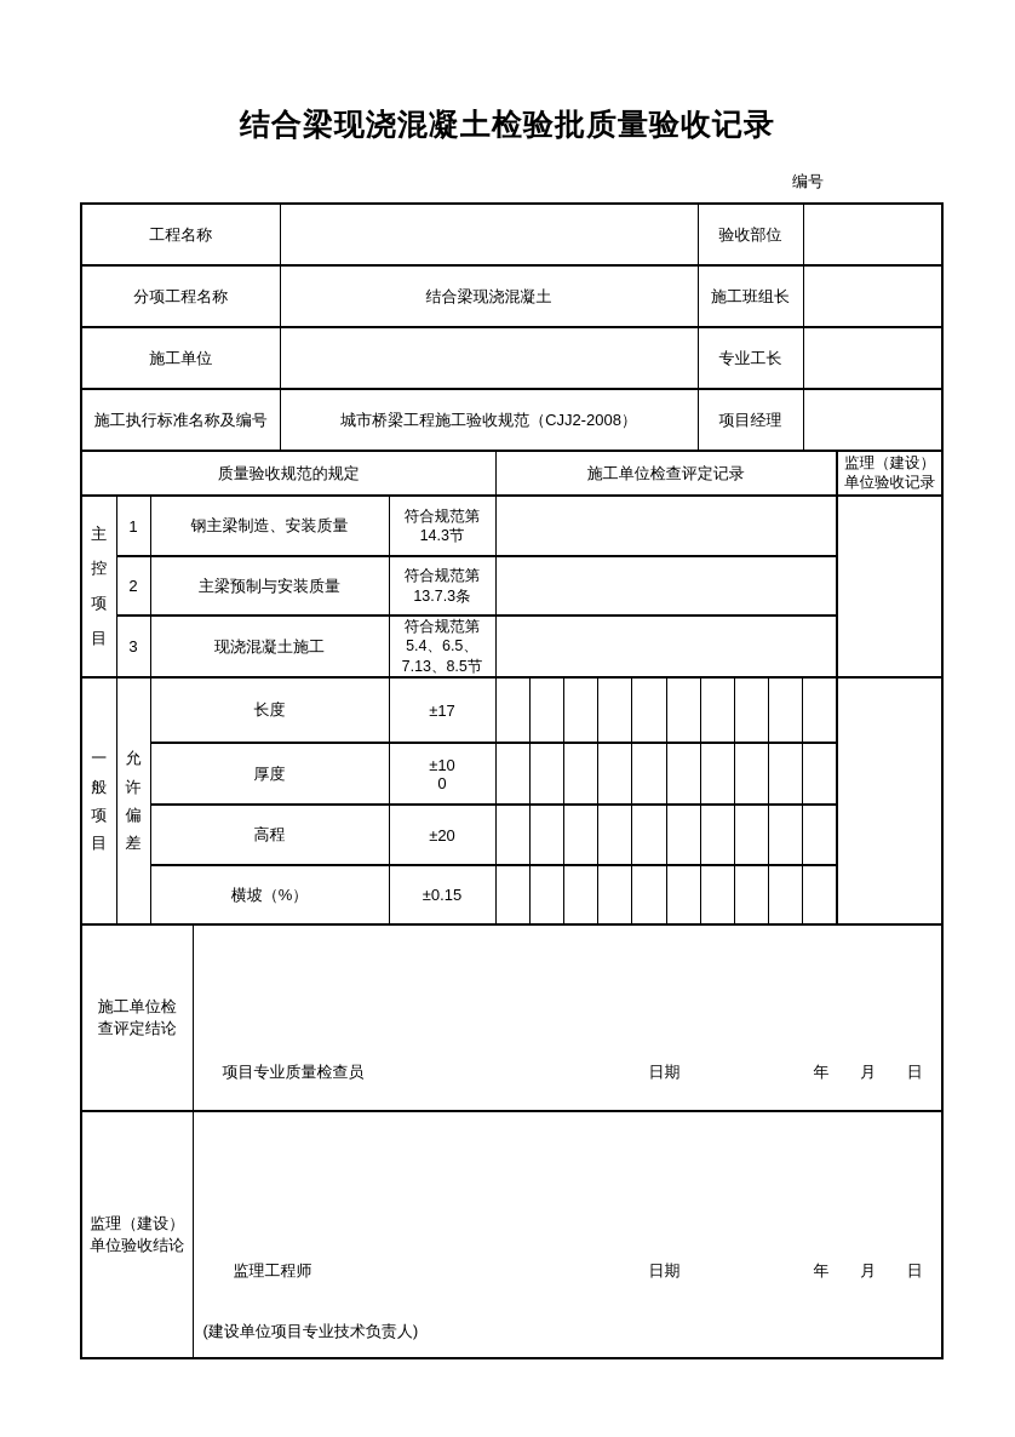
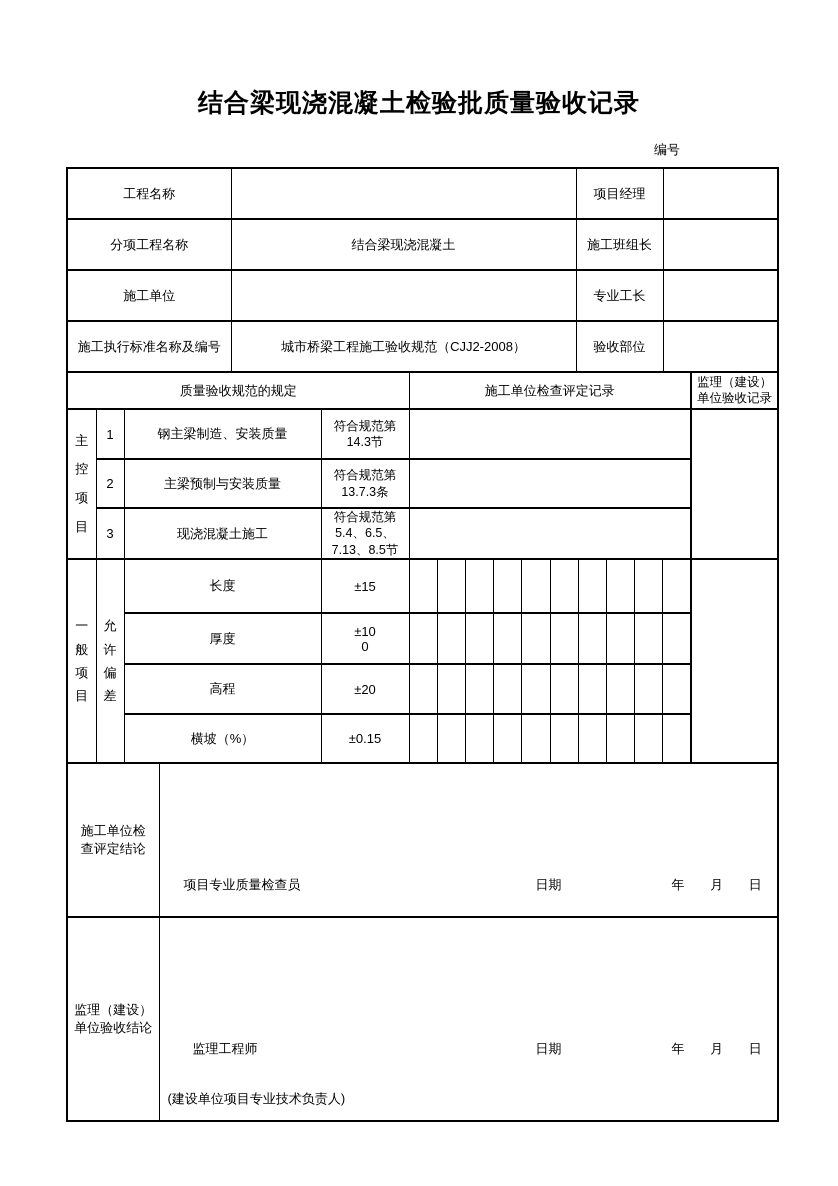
  结合梁现浇混凝土检验批质量验收记录
  编号
- 工程名称		验收部位
+ 工程名称		项目经理
  分项工程名称	结合梁现浇混凝土	施工班组长
  施工单位		专业工长
- 施工执行标准名称及编号	城市桥梁工程施工验收规范（CJJ2-2008）	项目经理
+ 施工执行标准名称及编号	城市桥梁工程施工验收规范（CJJ2-2008）	验收部位
  质量验收规范的规定	施工单位检查评定记录	监理（建设） 单位验收记录
  主控项目	1	钢主梁制造、安装质量	符合规范第 14.3节
  2	主梁预制与安装质量	符合规范第 13.7.3条
  3	现浇混凝土施工	符合规范第 5.4、6.5、 7.13、8.5节
- 一般项目	允许偏差	长度	±17
+ 一般项目	允许偏差	长度	±15
  厚度	±10 0
  高程	±20
  横坡（%）	±0.15
  施工单位检 查评定结论	项目专业质量检查员 日期 年 月 日
  监理（建设） 单位验收结论	监理工程师 日期 年 月 日 (建设单位项目专业技术负责人)
